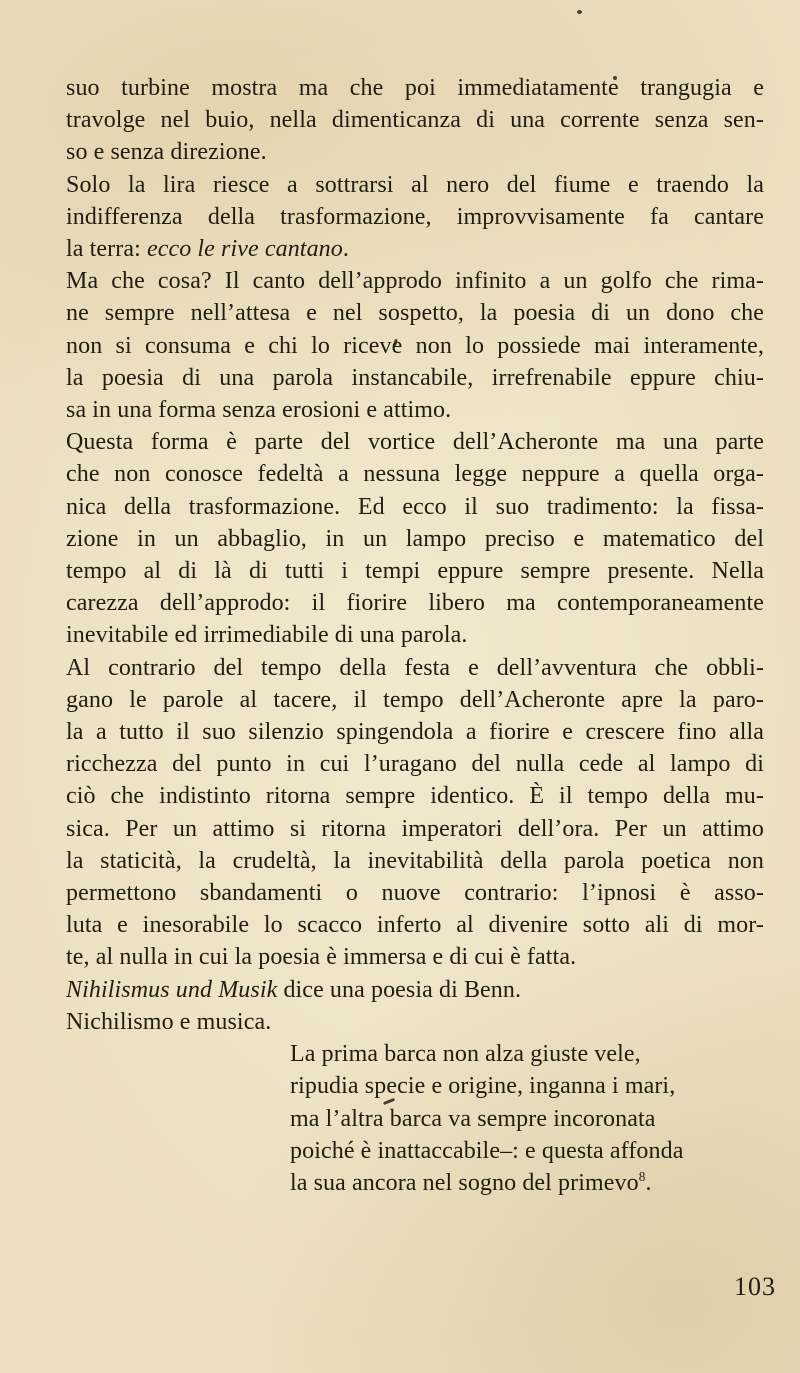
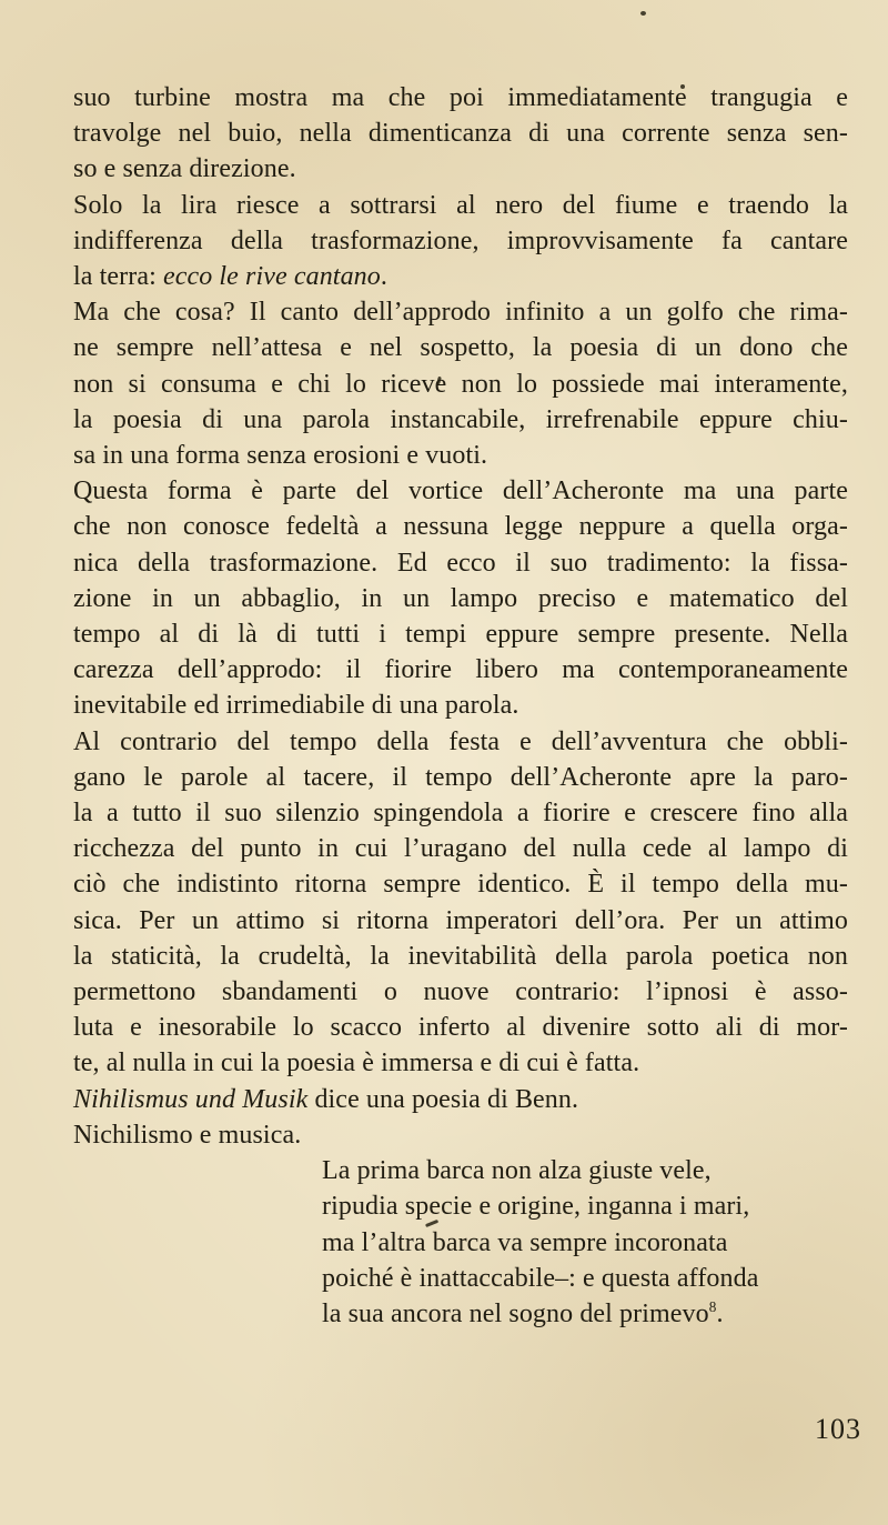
  suo turbine mostra ma che poi immediatamente trangugia e
  travolge nel buio, nella dimenticanza di una corrente senza sen-
  so e senza direzione.
  Solo la lira riesce a sottrarsi al nero del fiume e traendo la
  indifferenza della trasformazione, improvvisamente fa cantare
  la terra: ecco le rive cantano.
  Ma che cosa? Il canto dell’approdo infinito a un golfo che rima-
  ne sempre nell’attesa e nel sospetto, la poesia di un dono che
  non si consuma e chi lo riceve non lo possiede mai interamente,
  la poesia di una parola instancabile, irrefrenabile eppure chiu-
- sa in una forma senza erosioni e attimo.
+ sa in una forma senza erosioni e vuoti.
  Questa forma è parte del vortice dell’Acheronte ma una parte
  che non conosce fedeltà a nessuna legge neppure a quella orga-
  nica della trasformazione. Ed ecco il suo tradimento: la fissa-
  zione in un abbaglio, in un lampo preciso e matematico del
  tempo al di là di tutti i tempi eppure sempre presente. Nella
  carezza dell’approdo: il fiorire libero ma contemporaneamente
  inevitabile ed irrimediabile di una parola.
  Al contrario del tempo della festa e dell’avventura che obbli-
  gano le parole al tacere, il tempo dell’Acheronte apre la paro-
  la a tutto il suo silenzio spingendola a fiorire e crescere fino alla
  ricchezza del punto in cui l’uragano del nulla cede al lampo di
  ciò che indistinto ritorna sempre identico. È il tempo della mu-
  sica. Per un attimo si ritorna imperatori dell’ora. Per un attimo
  la staticità, la crudeltà, la inevitabilità della parola poetica non
  permettono sbandamenti o nuove contrario: l’ipnosi è asso-
  luta e inesorabile lo scacco inferto al divenire sotto ali di mor-
  te, al nulla in cui la poesia è immersa e di cui è fatta.
  Nihilismus und Musik dice una poesia di Benn.
  Nichilismo e musica.
  La prima barca non alza giuste vele,
  ripudia specie e origine, inganna i mari,
  ma l’altra barca va sempre incoronata
  poiché è inattaccabile–: e questa affonda
  la sua ancora nel sogno del primevo8.
  103
